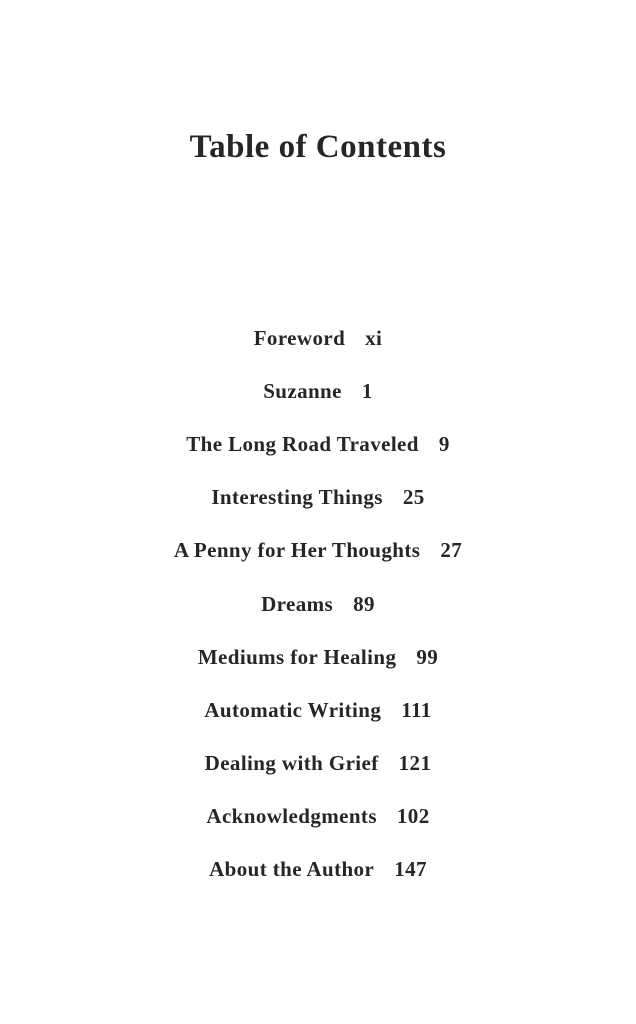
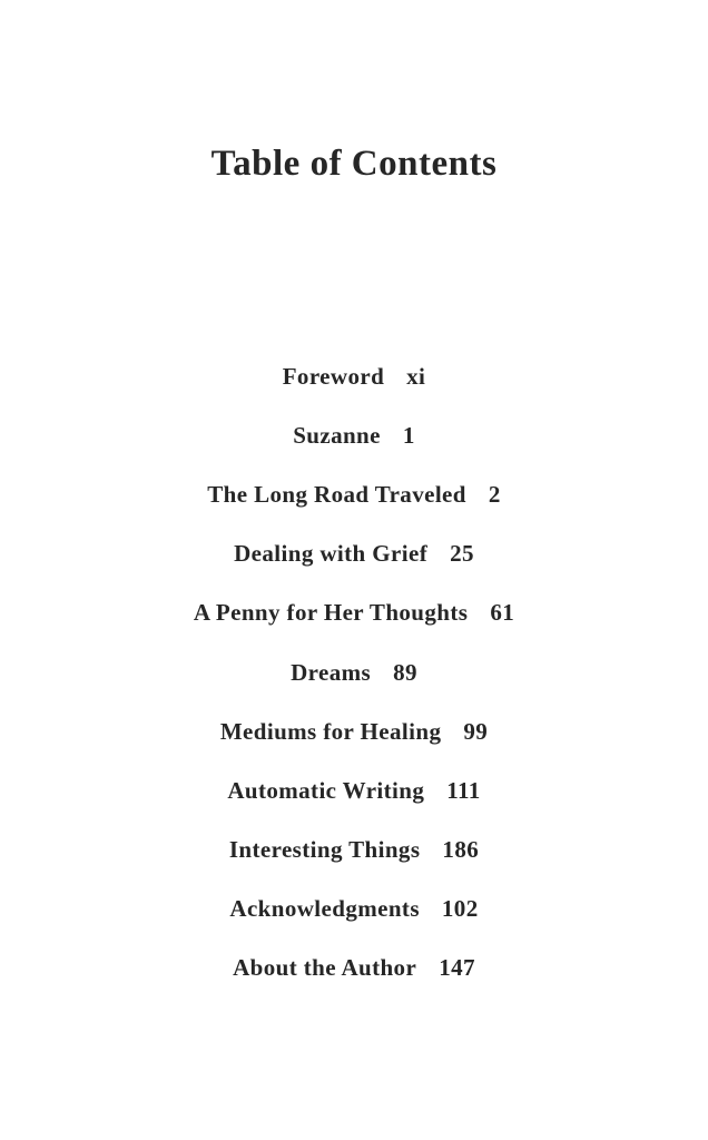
  Table of Contents
  Foreword
  xi
  Suzanne
  1
  The Long Road Traveled
- 9
+ 2
- Interesting Things
+ Dealing with Grief
  25
  A Penny for Her Thoughts
- 27
+ 61
  Dreams
  89
  Mediums for Healing
  99
  Automatic Writing
  111
- Dealing with Grief
+ Interesting Things
- 121
+ 186
  Acknowledgments
  102
  About the Author
  147
